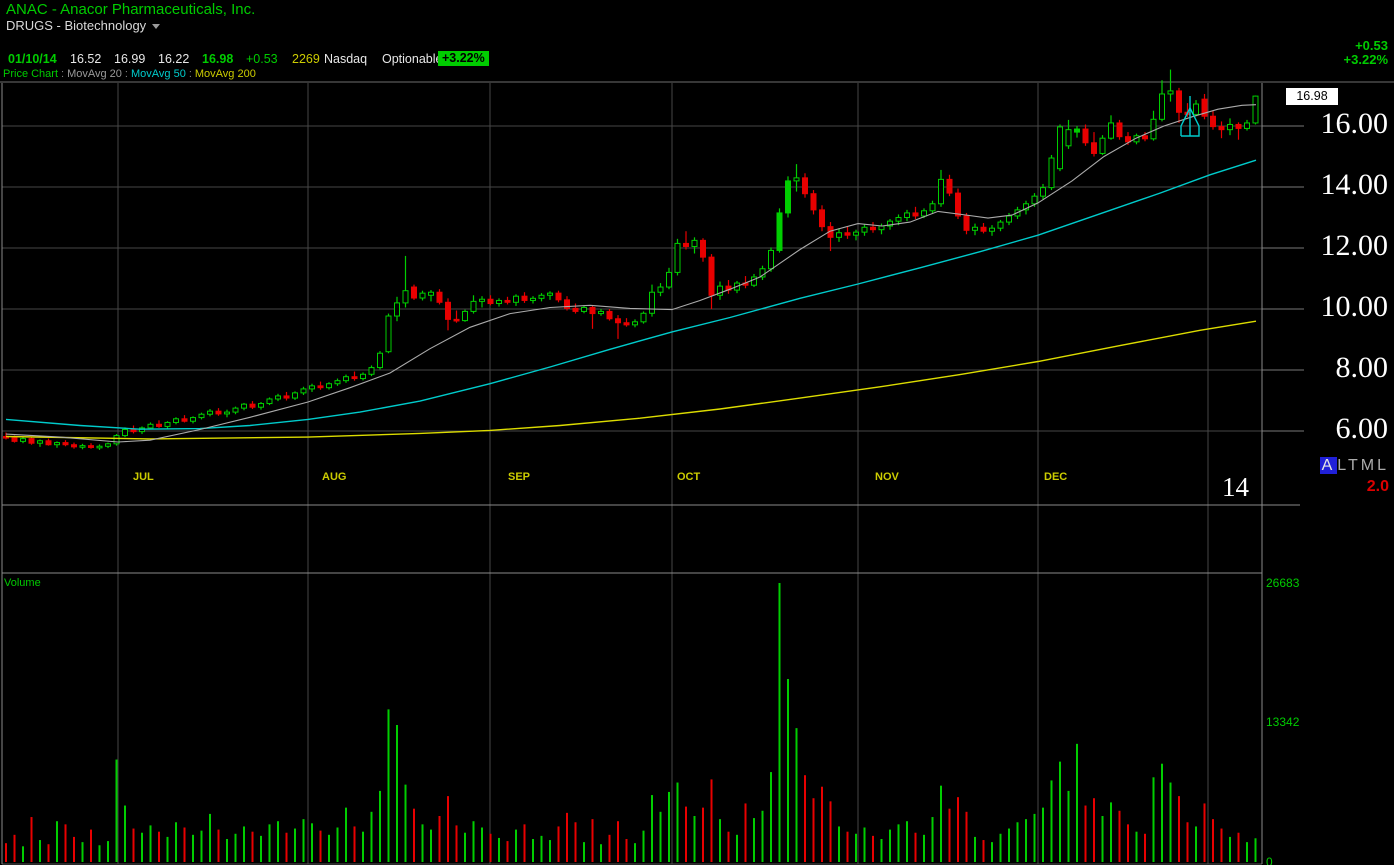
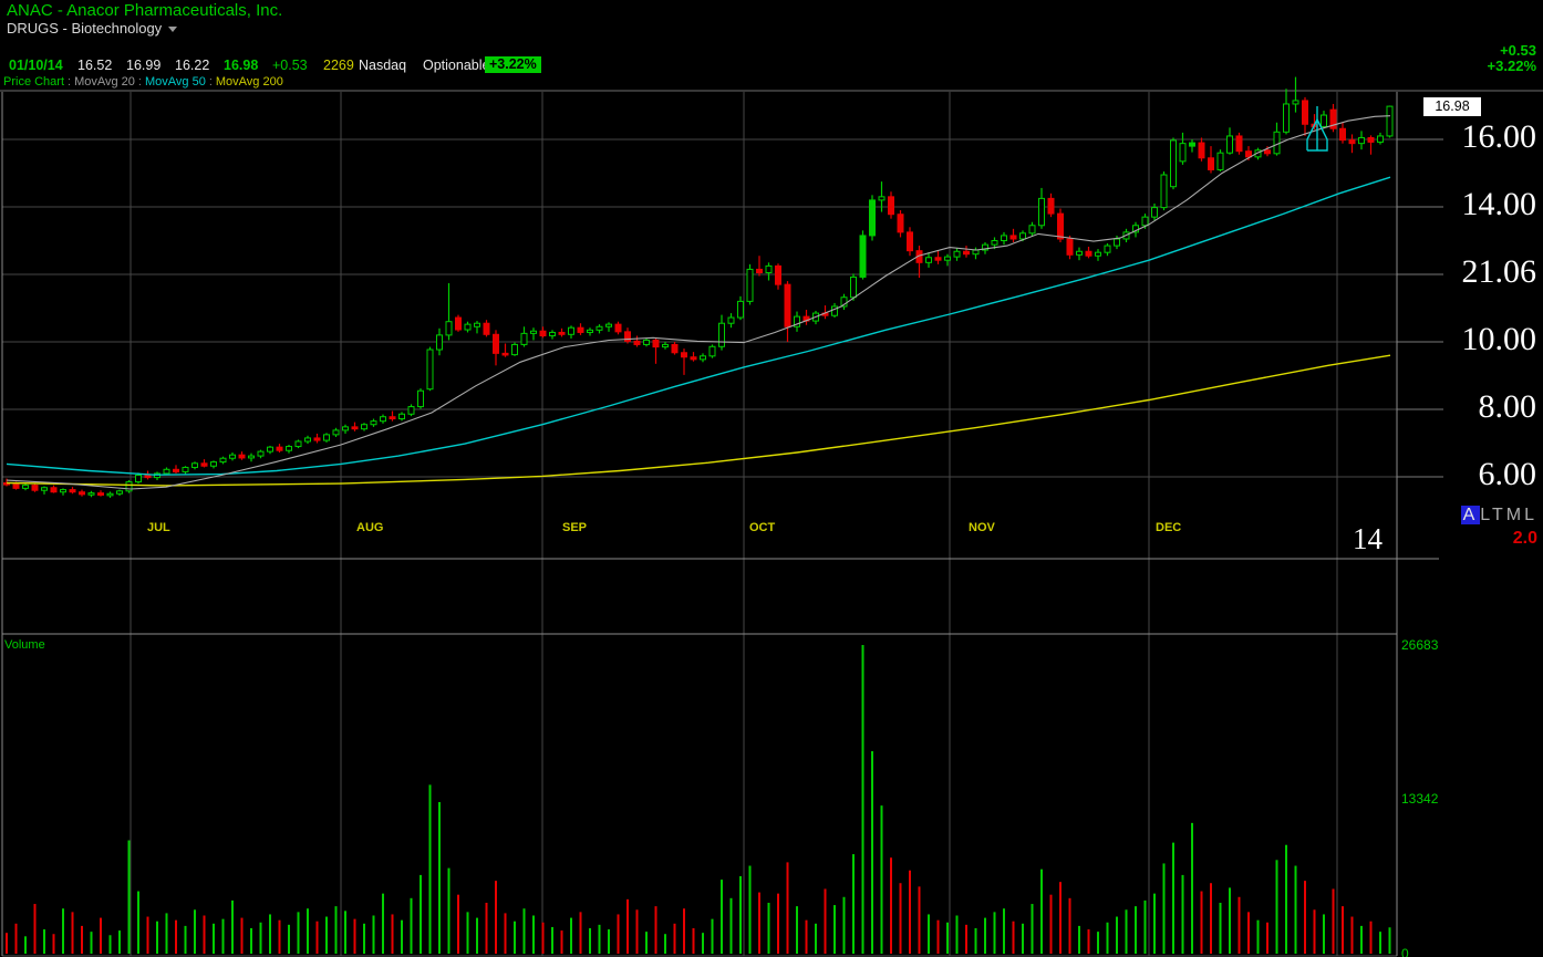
  ANAC - Anacor Pharmaceuticals, Inc.
  DRUGS - Biotechnology
  01/10/14
  16.52
  16.99
  16.22
  16.98
  +0.53
  2269
  Nasdaq
  Optionabl
  +3.22%
  Price Chart : MovAvg 20 : MovAvg 50 : MovAvg 200
  +0.53
  +3.22%
  16.98
  14
  ALTML
  2.0
  Volume
  16.00
  14.00
- 12.00
+ 21.06
  10.00
  8.00
  6.00
  JUL
  AUG
  SEP
  OCT
  NOV
  DEC
  26683
  13342
  0
